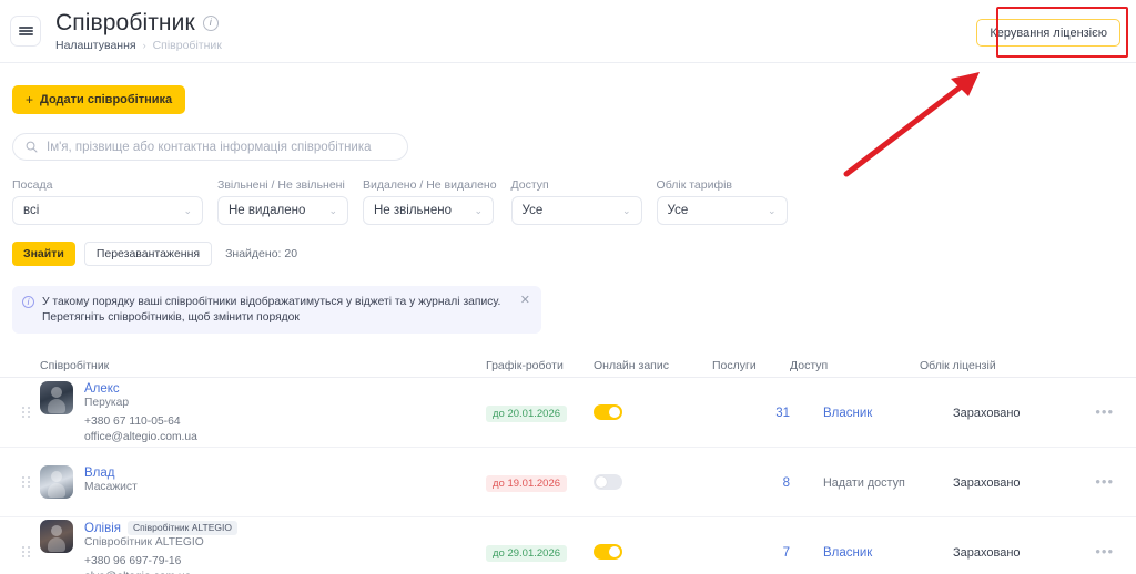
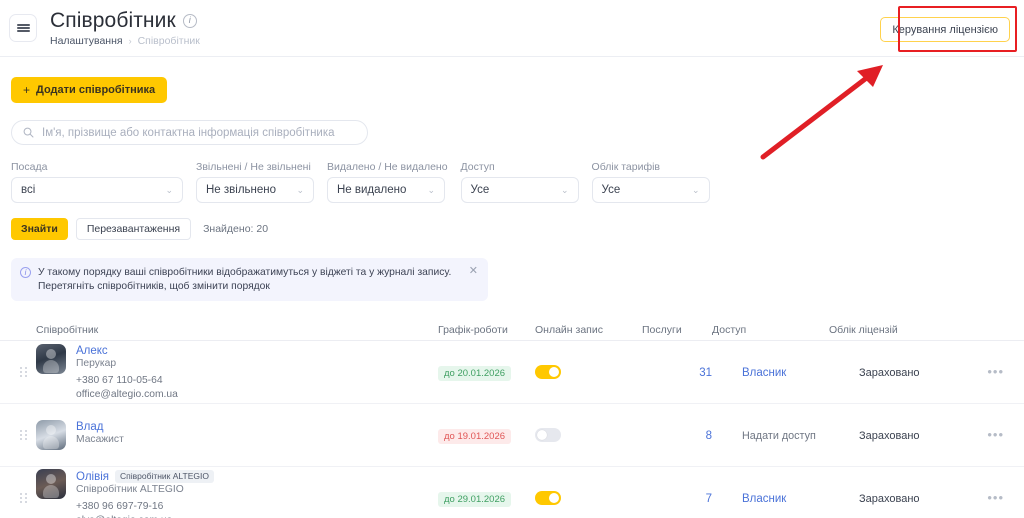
  Співробітник
  i
  Налаштування
  ›
  Співробітник
  Керування ліцензією
  +
  Додати співробітника
  Ім'я, прізвище або контактна інформація співробітника
  Посада
  всі
  ⌄
  Звільнені / Не звільнені
- Не видалено
+ Не звільнено
  ⌄
  Видалено / Не видалено
- Не звільнено
+ Не видалено
  ⌄
  Доступ
  Усе
  ⌄
  Облік тарифів
  Усе
  ⌄
  Знайти
  Перезавантаження
  Знайдено: 20
  i
  У такому порядку ваші співробітники відображатимуться у віджеті та у журналі запису. Перетягніть співробітників, щоб змінити порядок
  ✕
  Співробітник
  Графік-роботи
  Онлайн запис
  Послуги
  Доступ
  Облік ліцензій
  Алекс
  Перукар
  +380 67 110-05-64
  office@altegio.com.ua
  до 20.01.2026
  31
  Власник
  Зараховано
  •••
  Влад
  Масажист
  до 19.01.2026
  8
  Надати доступ
  Зараховано
  •••
  Олівія
  Співробітник ALTEGIO
  Співробітник ALTEGIO
  +380 96 697-79-16
  до 29.01.2026
  7
  Власник
  Зараховано
  •••
